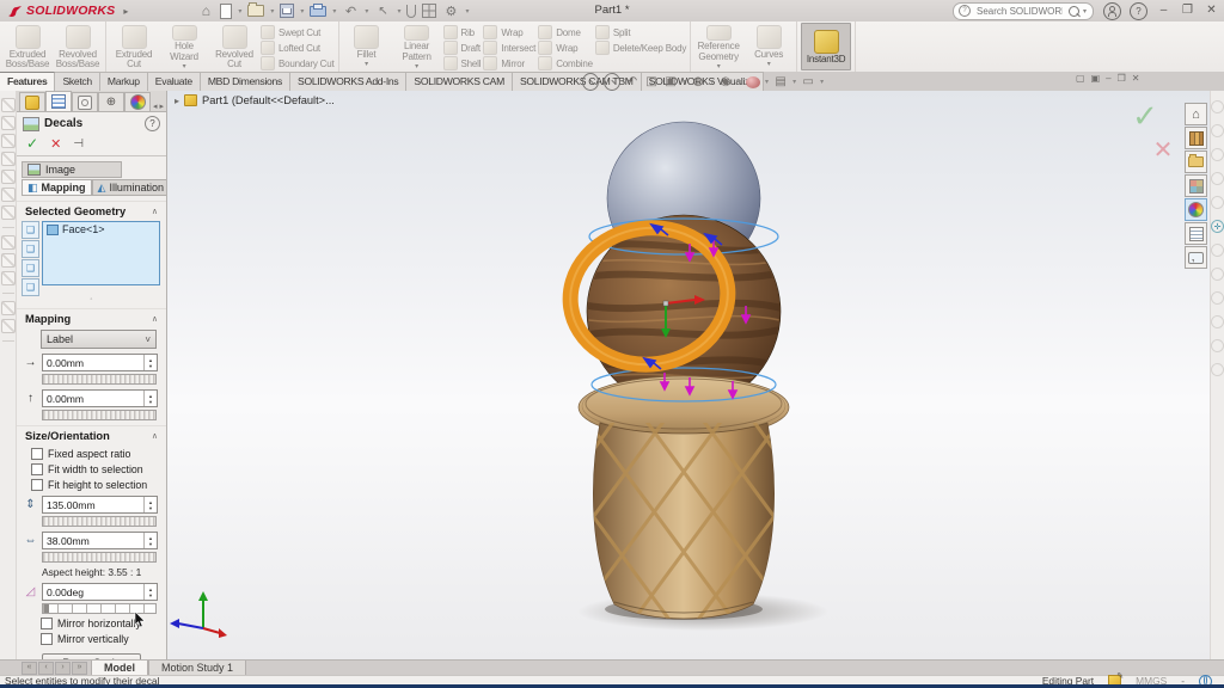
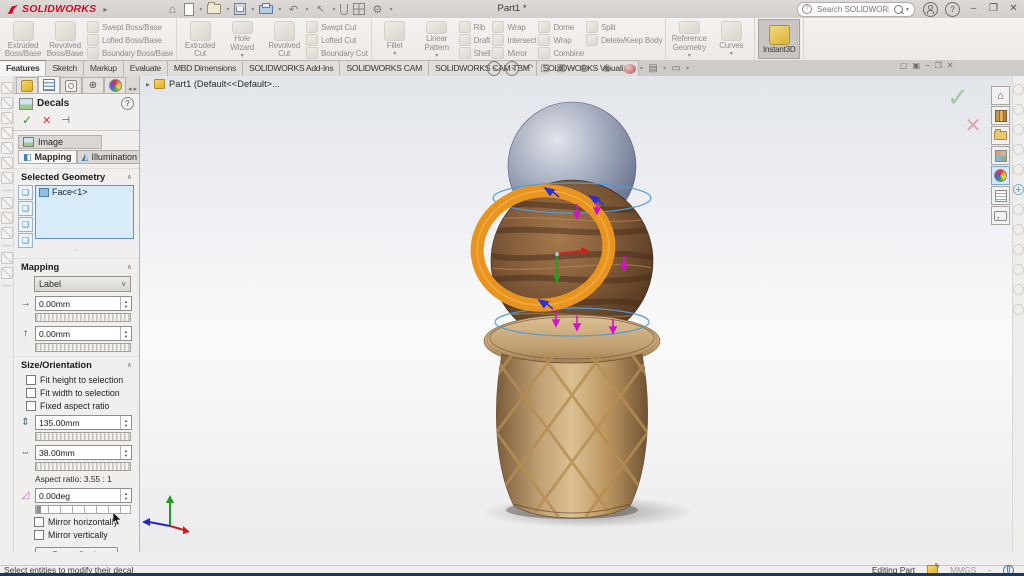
  SOLIDWORKS
  ▸
  Part1 *
  Search SOLIDWOR
  ?
  –
  ❐
  ✕
  Extruded Boss/Base
  Revolved Boss/Base
+ Swept Boss/Base
+ Lofted Boss/Base
+ Boundary Boss/Base
  Extruded Cut
  Hole Wizard
  Revolved Cut
  Swept Cut
  Lofted Cut
  Boundary Cut
  Fillet
  Linear Pattern
  Rib
  Draft
  Shell
  Wrap
  Intersect
  Mirror
  Dome
  Wrap
  Combine
  Split
  Delete/Keep Body
  Reference Geometry
  Curves
  Instant3D
  Features
  Sketch
  Markup
  Evaluate
  MBD Dimensions
  SOLIDWORKS Add-Ins
  SOLIDWORKS CAM
  SOLIDWORKS Visuali
  ↶
  ◫
  ▣
  ◍
  ◉
  ▤
  ▭
  ▢
  ▣
  –
  ❐
  ✕
  ⊕
  Decals
  ?
  ✓
  ✕
  ⊣
  Image
  ◧
  Mapping
  ◭
  Illumination
  Selected Geometry
  ❑
  ❑
  ❑
  ❑
  Face<1>
  Mapping
  Label
  →
  0.00mm
  ↑
  0.00mm
  Size/Orientation
- Fixed aspect ratio
+ Fit height to selection
  Fit width to selection
- Fit height to selection
+ Fixed aspect ratio
  ⇕
  135.00mm
  ⇔
  38.00mm
- Aspect height: 3.55 : 1
+ Aspect ratio: 3.55 : 1
  ◿
  0.00deg
  Mirror horizontally
  Mirror vertically
  ▸
  Part1 (Default<<Default>...
  ✓
  ✕
- Model
- Motion Study 1
  Select entities to modify their decal
  Editing Part
  MMGS
  -
